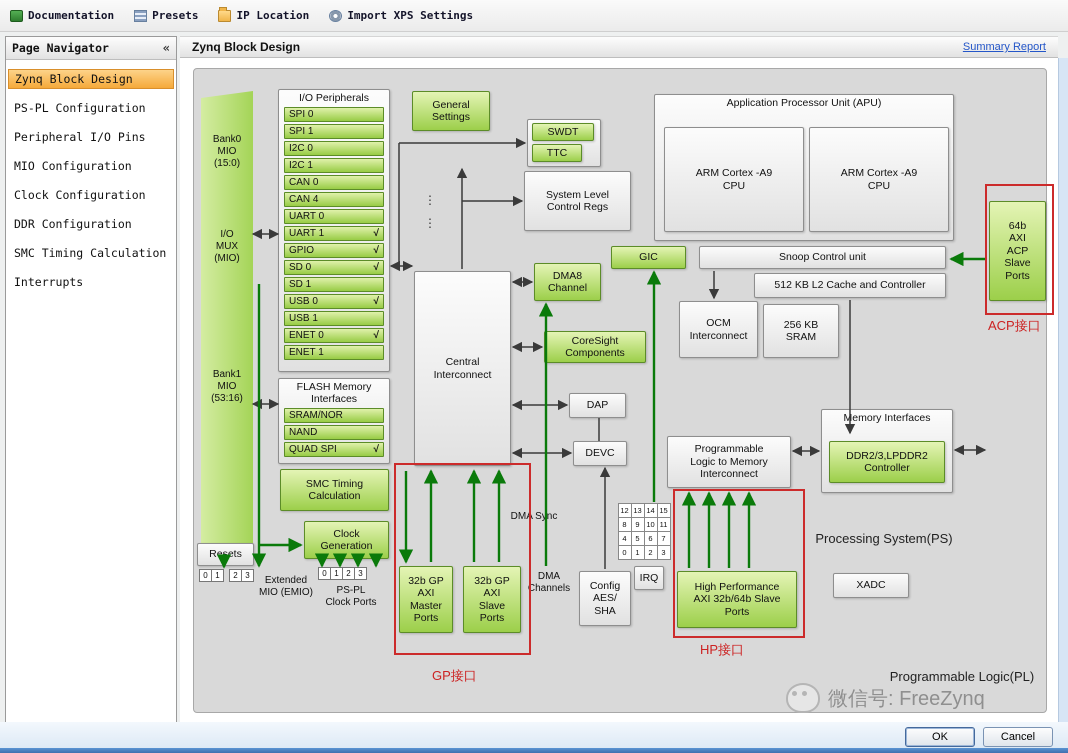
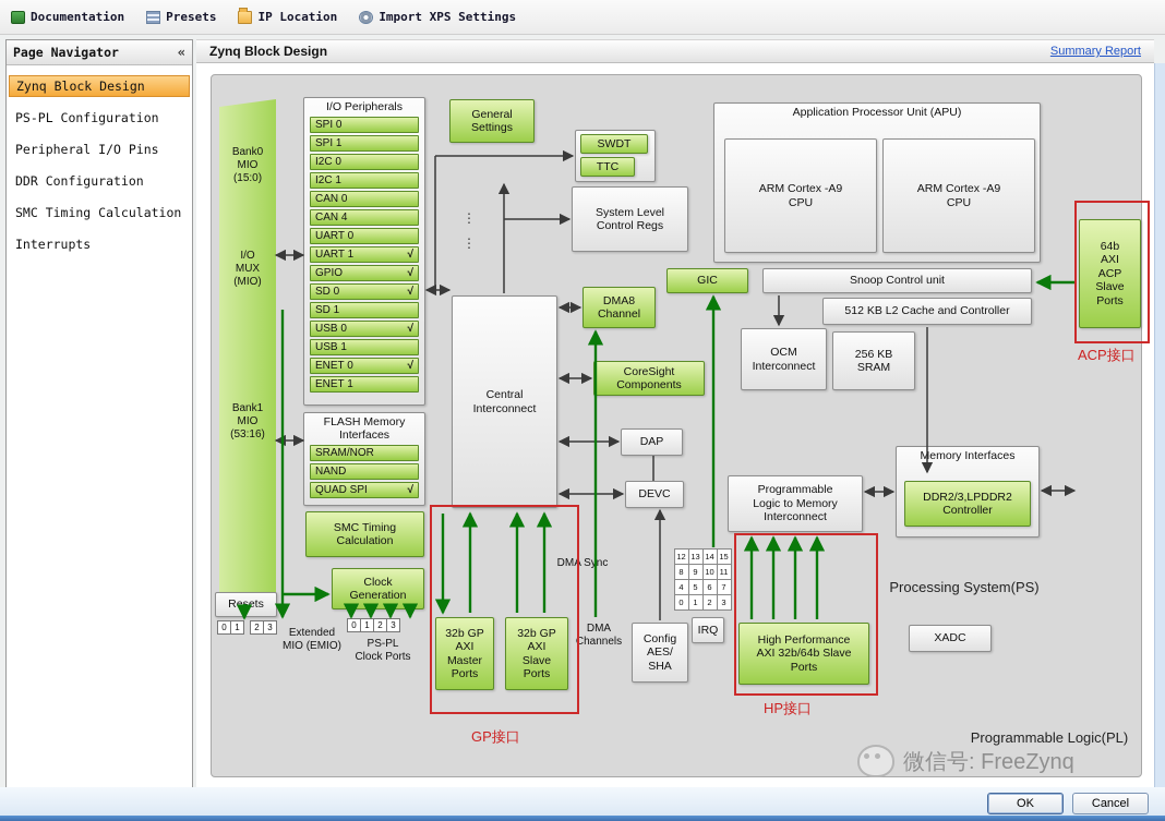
  Documentation
  Presets
  IP Location
  Import XPS Settings
  Page Navigator
  «
  Zynq Block Design
  PS-PL Configuration
  Peripheral I/O Pins
- MIO Configuration
- Clock Configuration
  DDR Configuration
  SMC Timing Calculation
  Interrupts
  Zynq Block Design
  Summary Report
  Bank0
  MIO
  (15:0)
  I/O
  MUX
  (MIO)
  Bank1
  MIO
  (53:16)
  I/O Peripherals
  SPI 0
  SPI 1
  I2C 0
  I2C 1
  CAN 0
  CAN 4
  UART 0
  UART 1
  √
  GPIO
  √
  SD 0
  √
  SD 1
  USB 0
  √
  USB 1
  ENET 0
  √
  ENET 1
  ⋮
  ⋮
  General
  Settings
  SWDT
  TTC
  System Level
  Control Regs
  Application Processor Unit (APU)
  ARM Cortex -A9
  CPU
  ARM Cortex -A9
  CPU
  GIC
  Snoop Control unit
  512 KB L2 Cache and Controller
  DMA8
  Channel
  OCM
  Interconnect
  256 KB
  SRAM
  CoreSight
  Components
  Central
  Interconnect
  FLASH Memory
  Interfaces
  SRAM/NOR
  NAND
  QUAD SPI
  √
  SMC Timing
  Calculation
  DAP
  DEVC
  Programmable
  Logic to Memory
  Interconnect
  Memory Interfaces
  DDR2/3,LPDDR2
  Controller
  Clock
  Generation
  Resets
  0
  1
  2
  3
  Extended
  MIO (EMIO)
  0
  1
  2
  3
  PS-PL
  Clock Ports
  32b GP
  AXI
  Master
  Ports
  32b GP
  AXI
  Slave
  Ports
  DMA Sync
  DMA
  Channels
  Config
  AES/
  SHA
  IRQ
  12
  13
  14
  15
  8
  9
  10
  11
  4
  5
  6
  7
  0
  1
  2
  3
  High Performance
  AXI 32b/64b Slave
  Ports
  XADC
  64b
  AXI
  ACP
  Slave
  Ports
  Processing System(PS)
  Programmable Logic(PL)
  GP接口
  HP接口
  ACP接口
  微信号: FreeZynq
  OK
  Cancel
